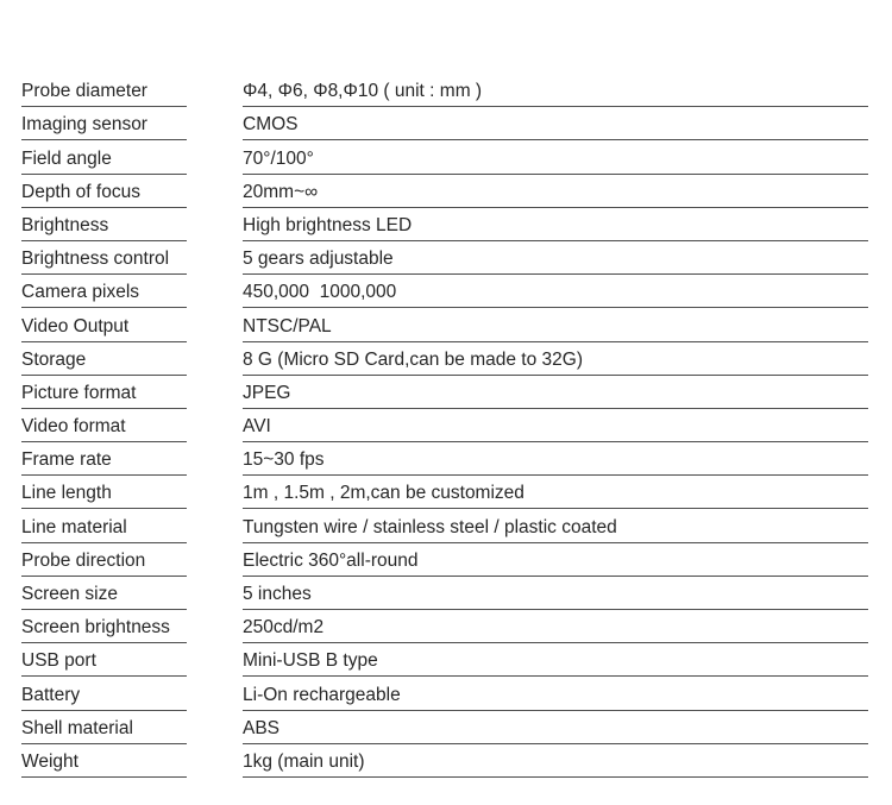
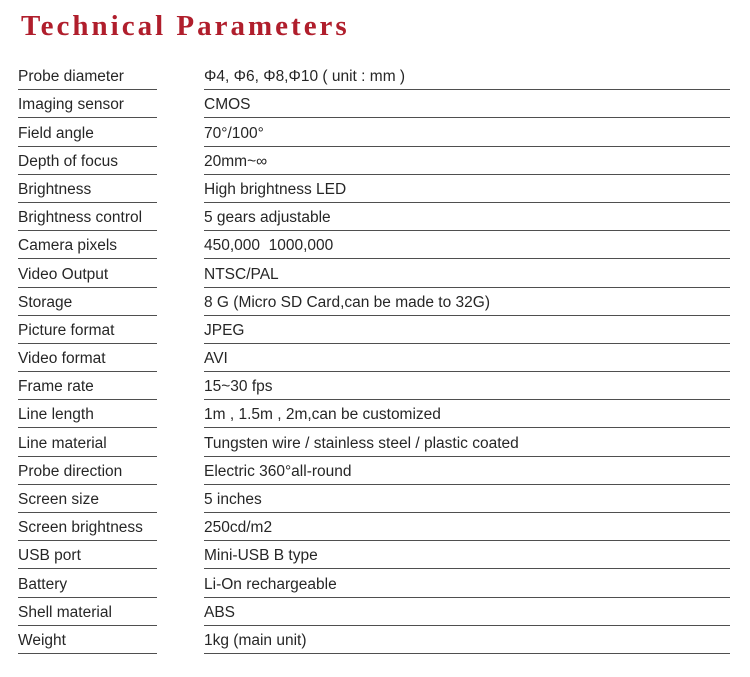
+ Technical Parameters
  Probe diameter
  Φ4, Φ6, Φ8,Φ10 ( unit : mm )
  Imaging sensor
  CMOS
  Field angle
  70°/100°
  Depth of focus
  20mm~∞
  Brightness
  High brightness LED
  Brightness control
  5 gears adjustable
  Camera pixels
  450,000 1000,000
  Video Output
  NTSC/PAL
  Storage
  8 G (Micro SD Card,can be made to 32G)
  Picture format
  JPEG
  Video format
  AVI
  Frame rate
  15~30 fps
  Line length
  1m , 1.5m , 2m,can be customized
  Line material
  Tungsten wire / stainless steel / plastic coated
  Probe direction
  Electric 360°all-round
  Screen size
  5 inches
  Screen brightness
  250cd/m2
  USB port
  Mini-USB B type
  Battery
  Li-On rechargeable
  Shell material
  ABS
  Weight
  1kg (main unit)
